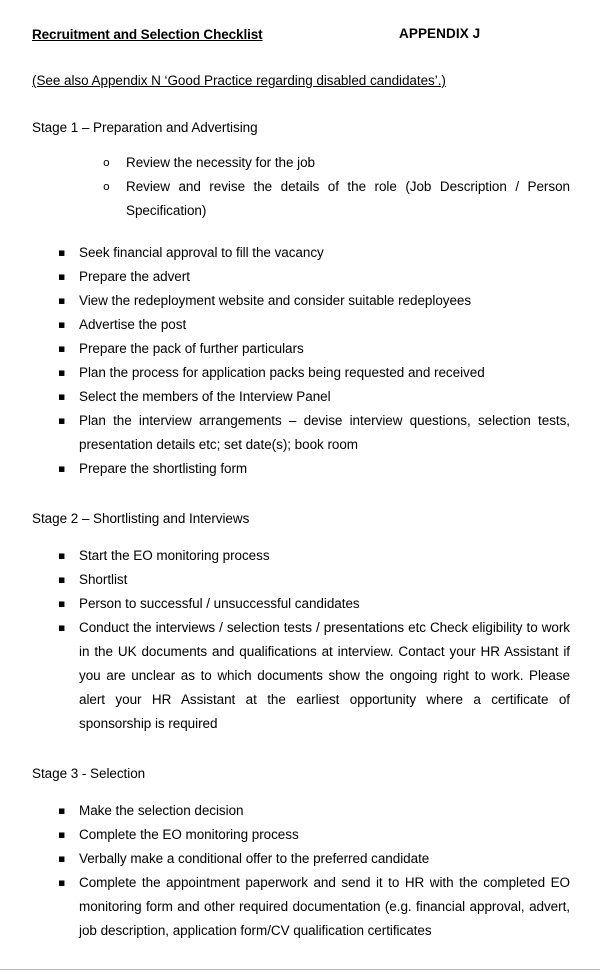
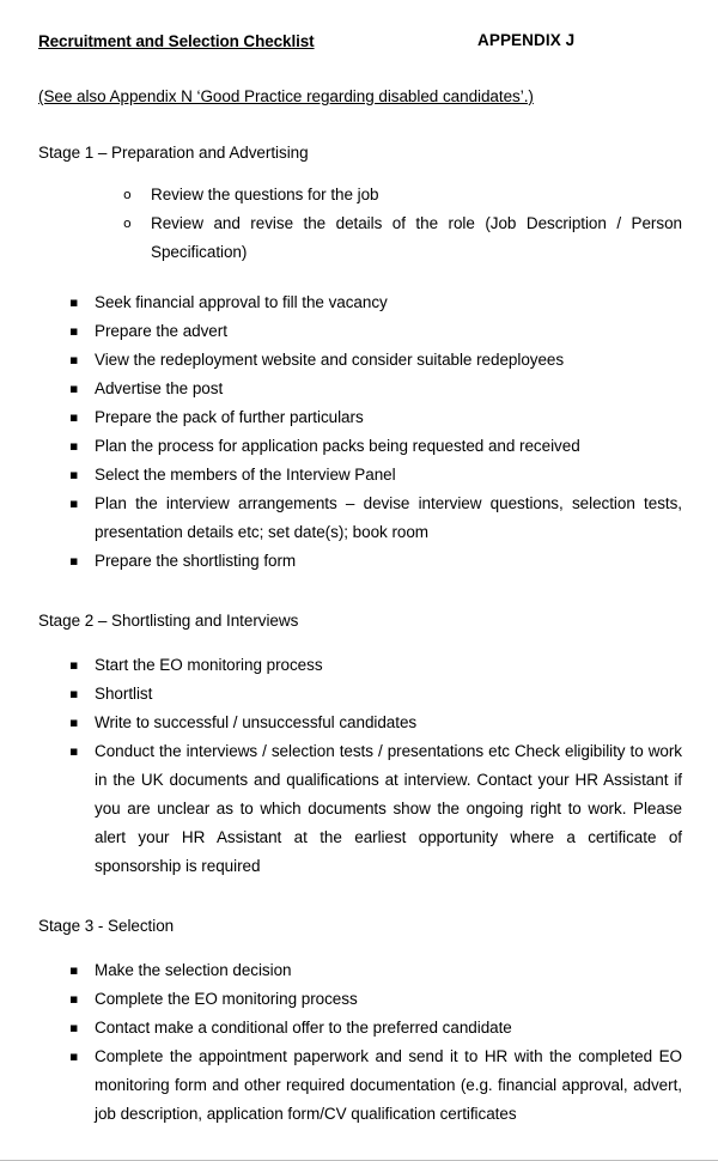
  Recruitment and Selection Checklist
  APPENDIX J
  (See also Appendix N ‘Good Practice regarding disabled candidates’.)
  Stage 1 – Preparation and Advertising
  o
- Review the necessity for the job
+ Review the questions for the job
  o
  Review and revise the details of the role (Job Description / Person Specification)
  ▪
  Seek financial approval to fill the vacancy
  ▪
  Prepare the advert
  ▪
  View the redeployment website and consider suitable redeployees
  ▪
  Advertise the post
  ▪
  Prepare the pack of further particulars
  ▪
  Plan the process for application packs being requested and received
  ▪
  Select the members of the Interview Panel
  ▪
  Plan the interview arrangements – devise interview questions, selection tests, presentation details etc; set date(s); book room
  ▪
  Prepare the shortlisting form
  Stage 2 – Shortlisting and Interviews
  ▪
  Start the EO monitoring process
  ▪
  Shortlist
  ▪
- Person to successful / unsuccessful candidates
+ Write to successful / unsuccessful candidates
  ▪
  Conduct the interviews / selection tests / presentations etc Check eligibility to work in the UK documents and qualifications at interview. Contact your HR Assistant if you are unclear as to which documents show the ongoing right to work. Please alert your HR Assistant at the earliest opportunity where a certificate of sponsorship is required
  Stage 3 - Selection
  ▪
  Make the selection decision
  ▪
  Complete the EO monitoring process
  ▪
- Verbally make a conditional offer to the preferred candidate
+ Contact make a conditional offer to the preferred candidate
  ▪
  Complete the appointment paperwork and send it to HR with the completed EO monitoring form and other required documentation (e.g. financial approval, advert, job description, application form/CV qualification certificates
